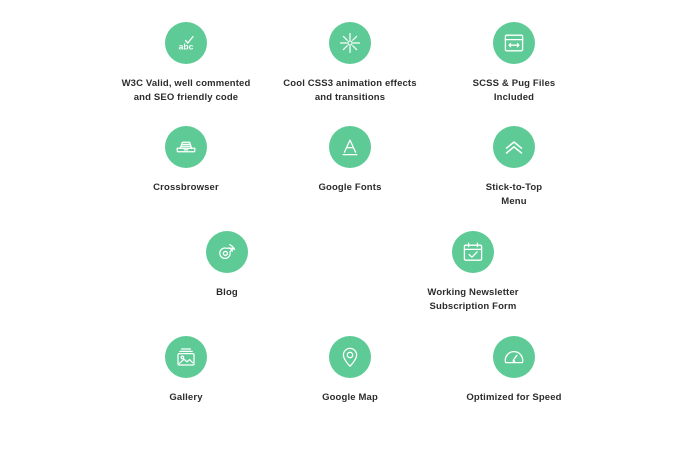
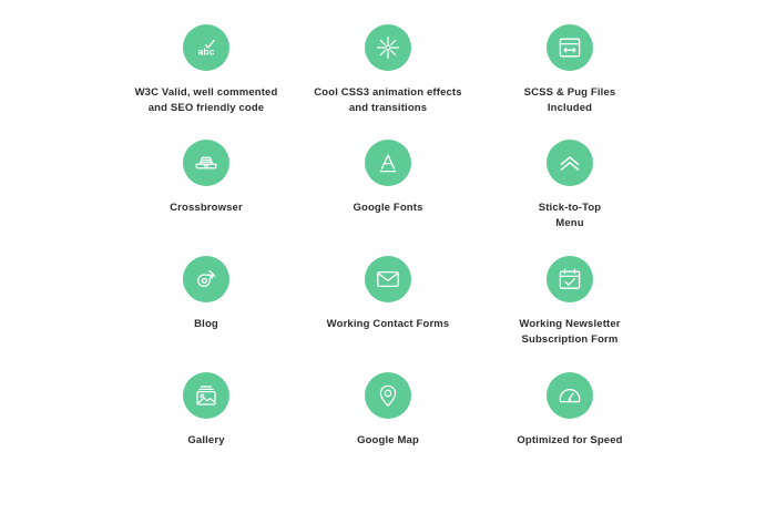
  abc
  W3C Valid, well commented
  and SEO friendly code
  Cool CSS3 animation effects
  and transitions
  SCSS & Pug Files
  Included
  Crossbrowser
  Google Fonts
  Stick-to-Top
  Menu
  Blog
+ Working Contact Forms
  Working Newsletter
  Subscription Form
  Gallery
  Google Map
  Optimized for Speed
